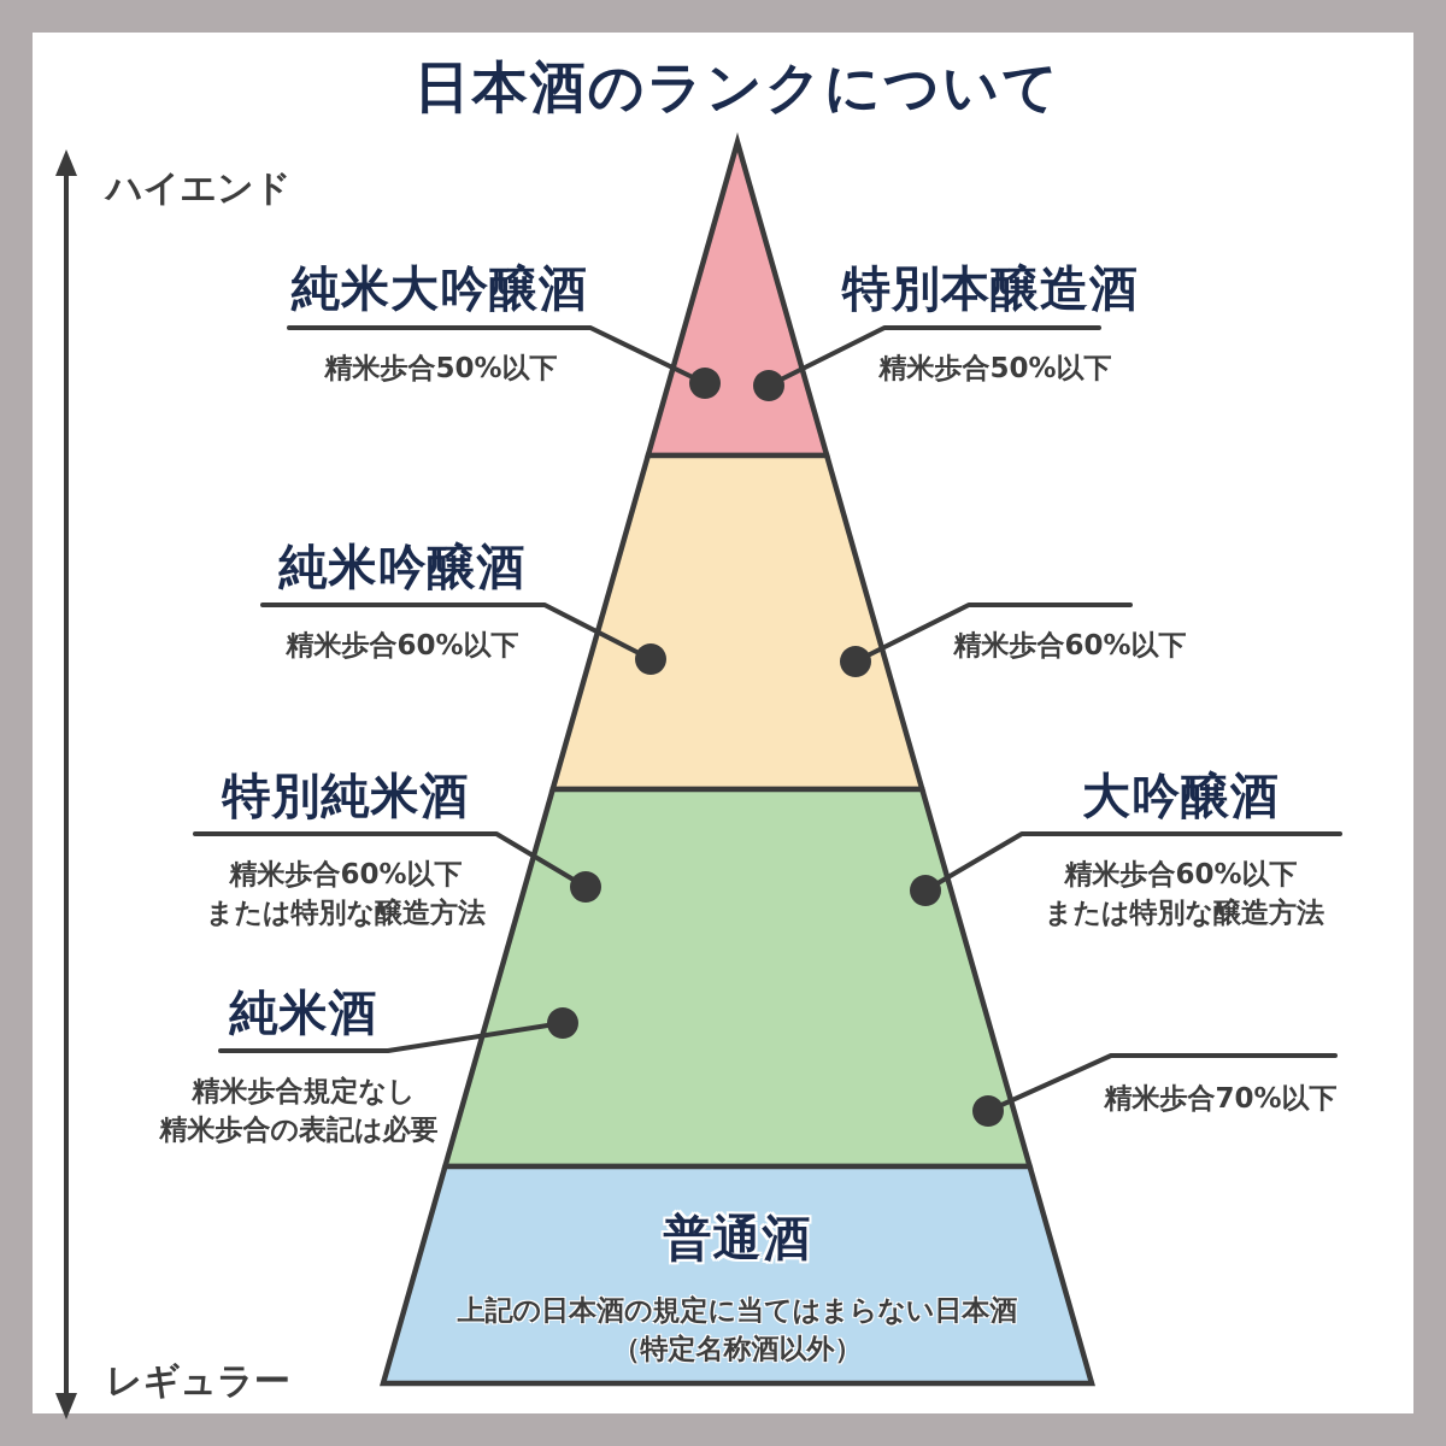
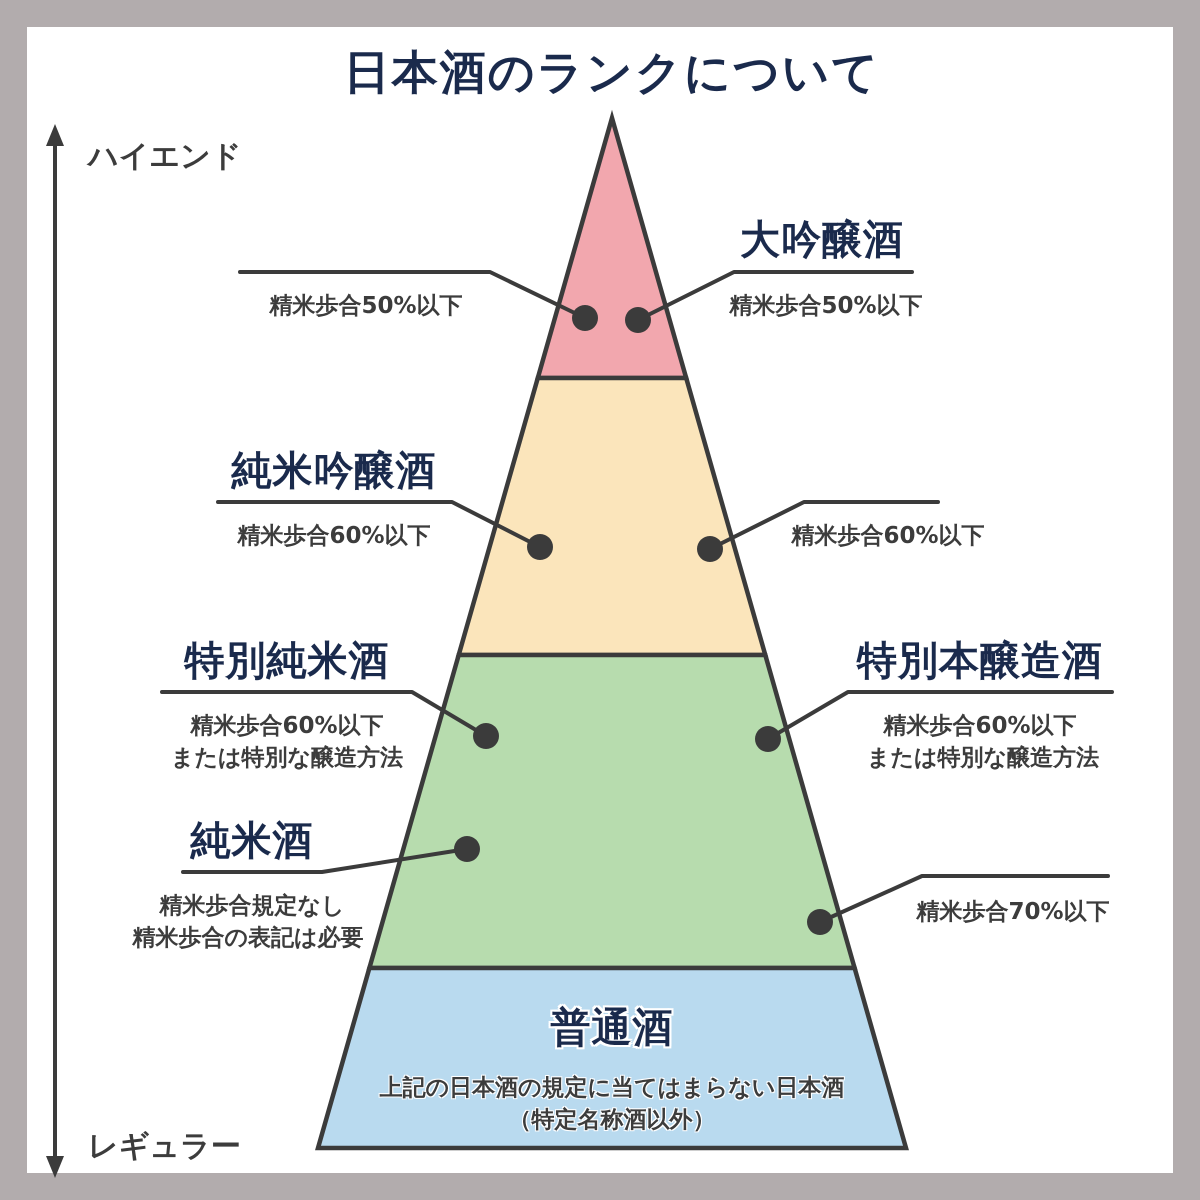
  日本酒のランクについて
  ハイエンド
  レギュラー
- 純米大吟醸酒
  精米歩合50%以下
  純米吟醸酒
  精米歩合60%以下
  特別純米酒
  精米歩合60%以下
  または特別な醸造方法
  純米酒
  精米歩合規定なし
  精米歩合の表記は必要
- 特別本醸造酒
+ 大吟醸酒
  精米歩合50%以下
  精米歩合60%以下
- 大吟醸酒
+ 特別本醸造酒
  精米歩合60%以下
  または特別な醸造方法
  精米歩合70%以下
  普通酒
  上記の日本酒の規定に当てはまらない日本酒
  （特定名称酒以外）
